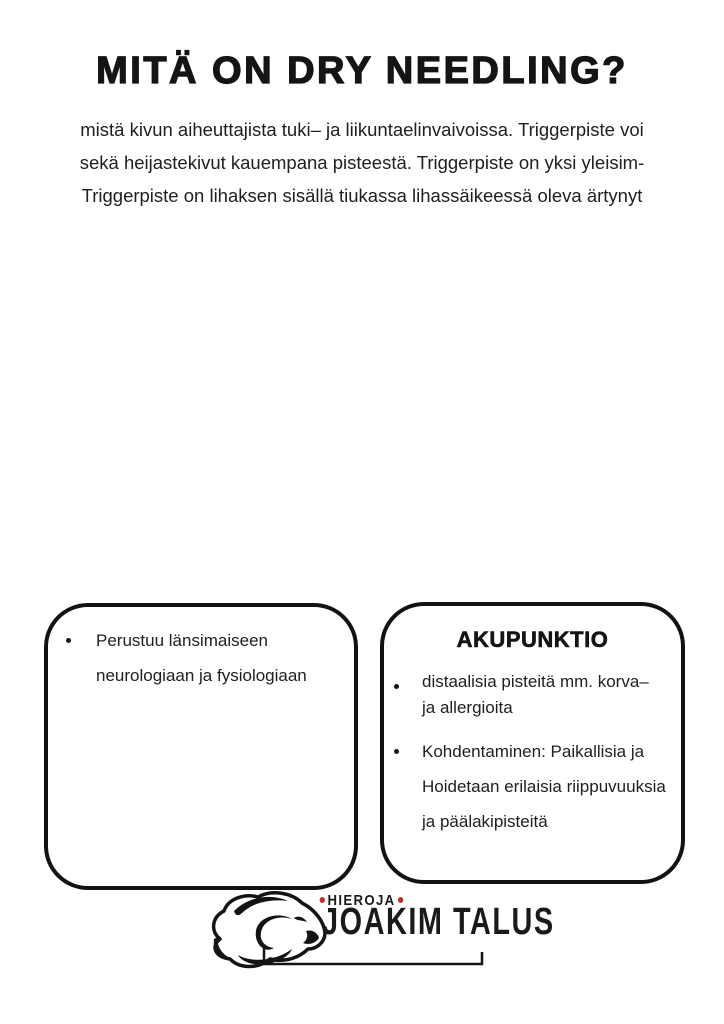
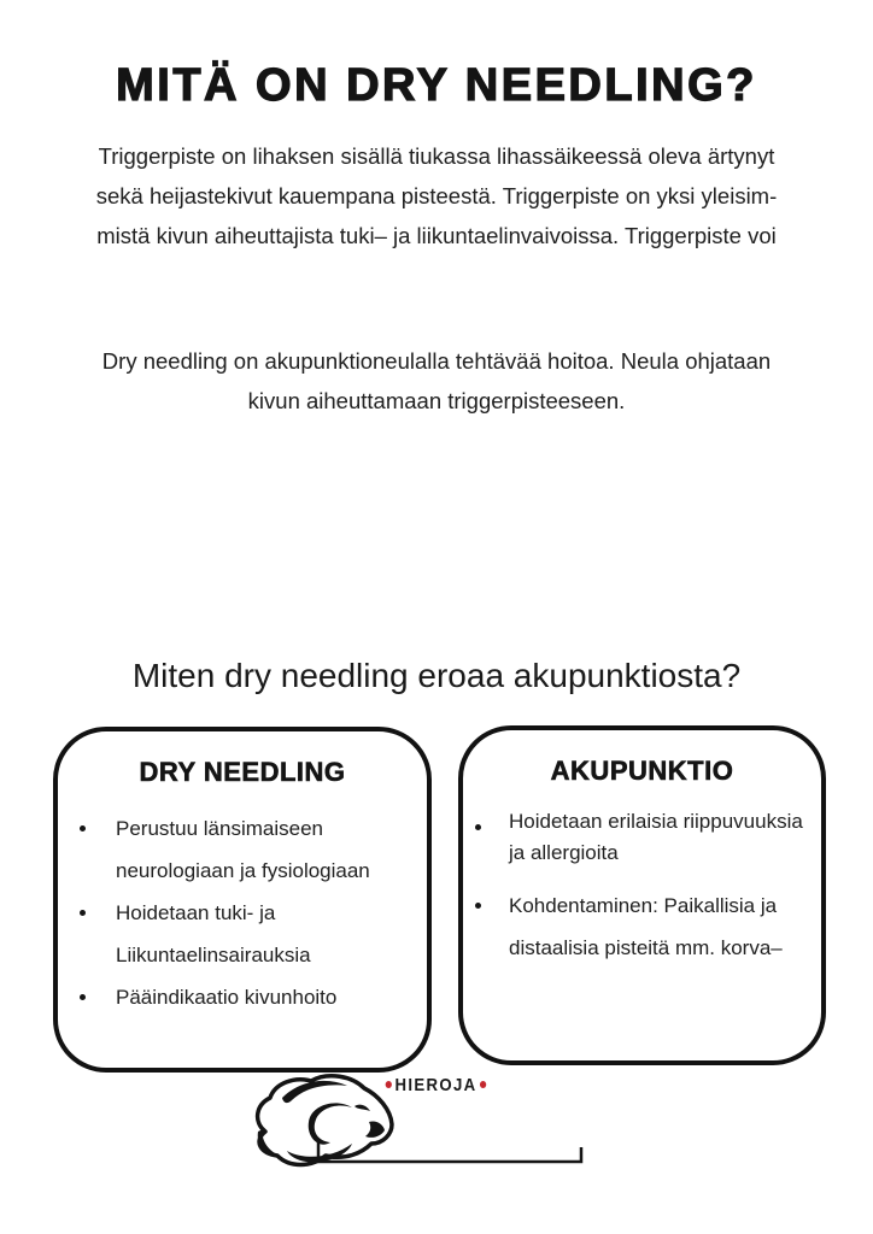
  MITÄ ON DRY NEEDLING?
- mistä kivun aiheuttajista tuki– ja liikuntaelinvaivoissa. Triggerpiste voi
+ Triggerpiste on lihaksen sisällä tiukassa lihassäikeessä oleva ärtynyt
  sekä heijastekivut kauempana pisteestä. Triggerpiste on yksi yleisim-
- Triggerpiste on lihaksen sisällä tiukassa lihassäikeessä oleva ärtynyt
+ mistä kivun aiheuttajista tuki– ja liikuntaelinvaivoissa. Triggerpiste voi
+ Dry needling on akupunktioneulalla tehtävää hoitoa. Neula ohjataan
+ kivun aiheuttamaan triggerpisteeseen.
+ Miten dry needling eroaa akupunktiosta?
+ DRY NEEDLING
  Perustuu länsimaiseen
  neurologiaan ja fysiologiaan
+ Hoidetaan tuki- ja
+ Liikuntaelinsairauksia
+ Pääindikaatio kivunhoito
  AKUPUNKTIO
- distaalisia pisteitä mm. korva–
+ Hoidetaan erilaisia riippuvuuksia
  ja allergioita
  Kohdentaminen: Paikallisia ja
- Hoidetaan erilaisia riippuvuuksia
+ distaalisia pisteitä mm. korva–
- ja päälakipisteitä
  HIEROJA
- JOAKIM TALUS
